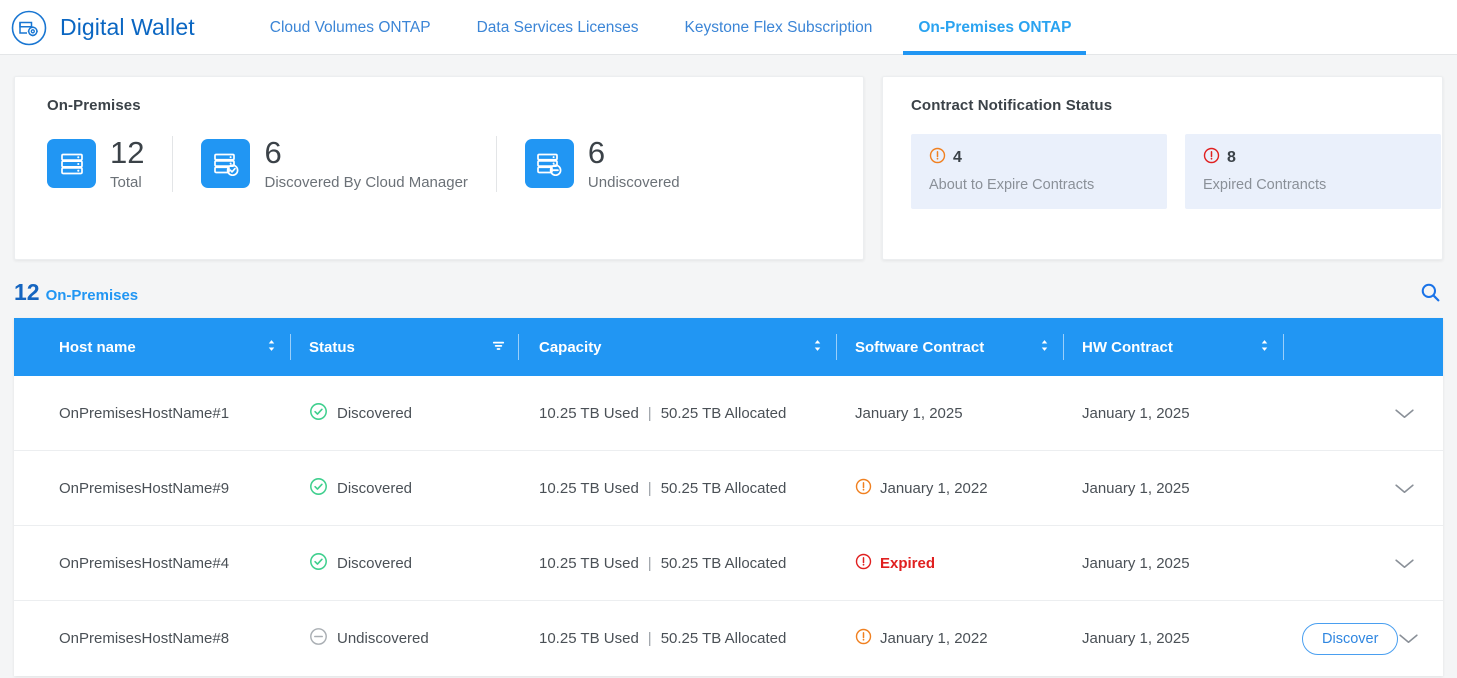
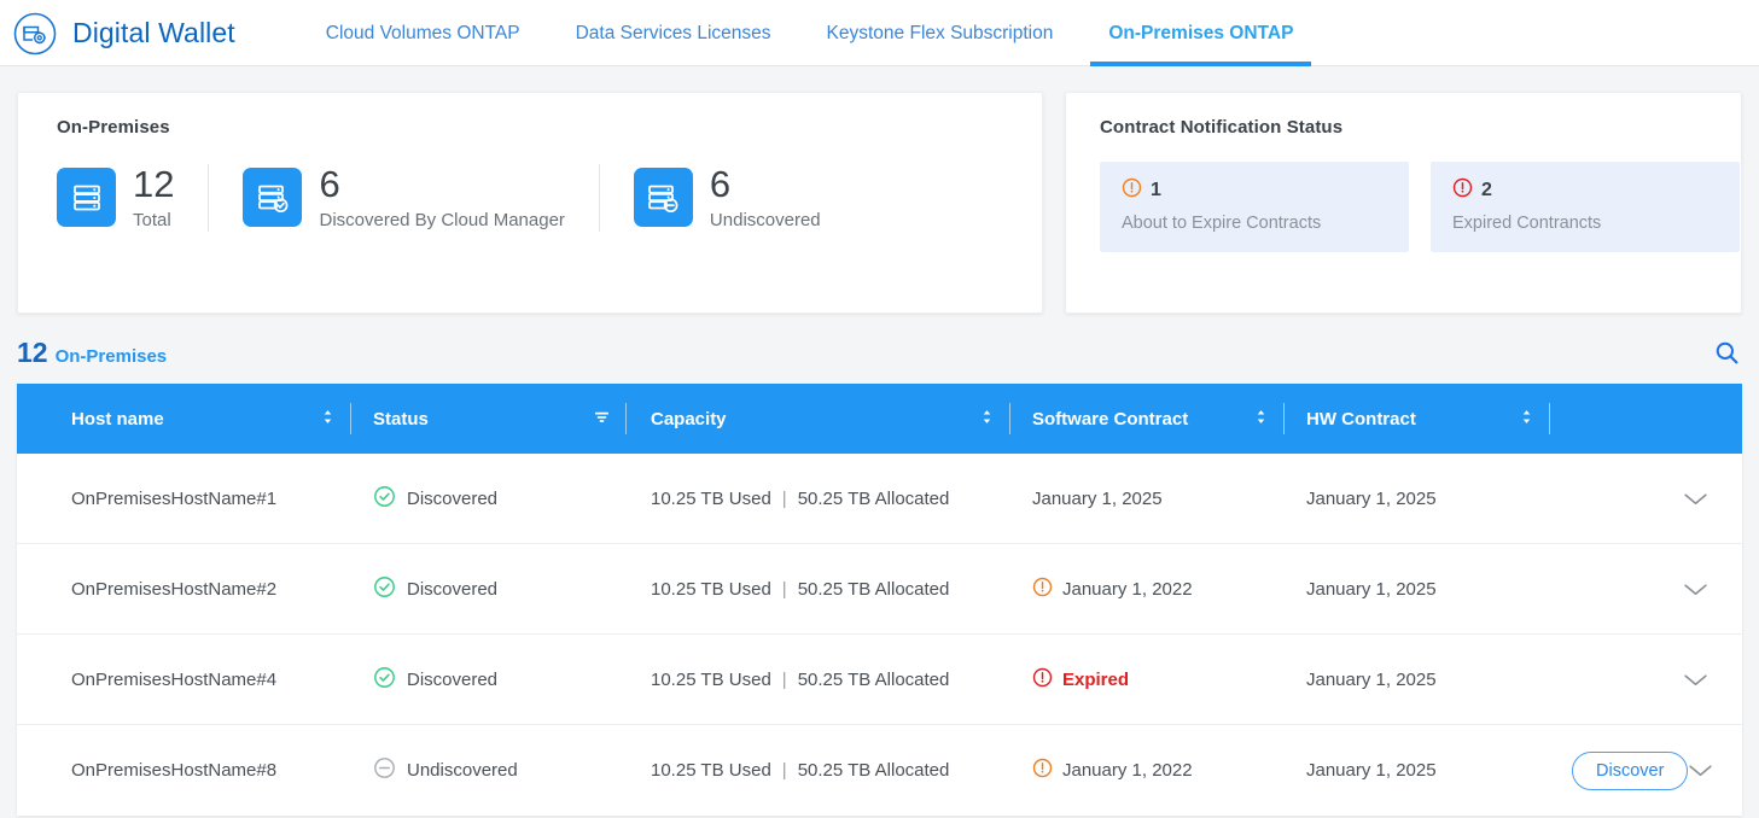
  Digital Wallet
  Cloud Volumes ONTAP
  Data Services Licenses
  Keystone Flex Subscription
  On-Premises ONTAP
  On-Premises
  12
  Total
  6
  Discovered By Cloud Manager
  6
  Undiscovered
  Contract Notification Status
- 4
+ 1
  About to Expire Contracts
- 8
+ 2
  Expired Contrancts
  12
  On-Premises
  Host name
  Status
  Capacity
  Software Contract
  HW Contract
  OnPremisesHostName#1
  Discovered
  10.25 TB Used
  |
  50.25 TB Allocated
  January 1, 2025
  January 1, 2025
- OnPremisesHostName#9
+ OnPremisesHostName#2
  Discovered
  10.25 TB Used
  |
  50.25 TB Allocated
  January 1, 2022
  January 1, 2025
  OnPremisesHostName#4
  Discovered
  10.25 TB Used
  |
  50.25 TB Allocated
  Expired
  January 1, 2025
  OnPremisesHostName#8
  Undiscovered
  10.25 TB Used
  |
  50.25 TB Allocated
  January 1, 2022
  January 1, 2025
  Discover
